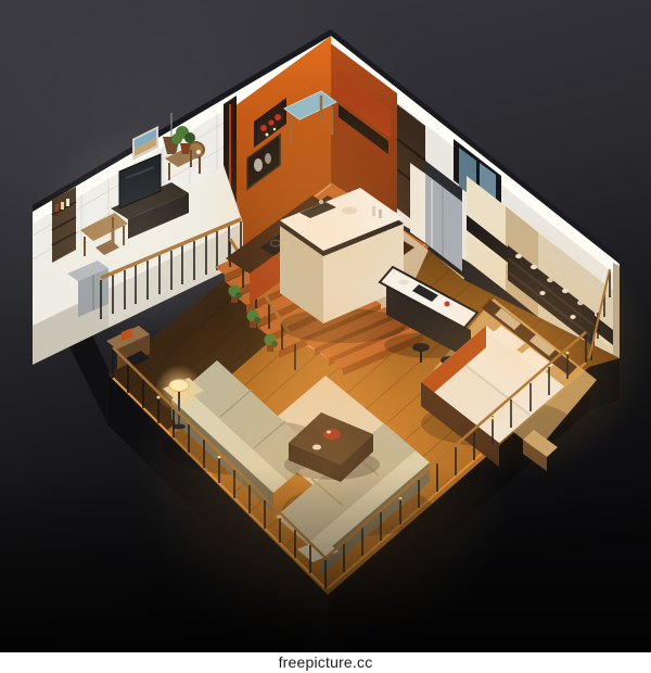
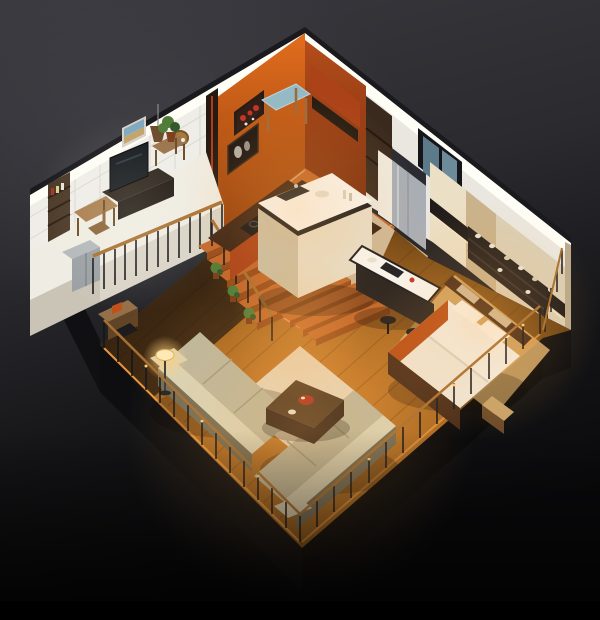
- freepicture.cc
